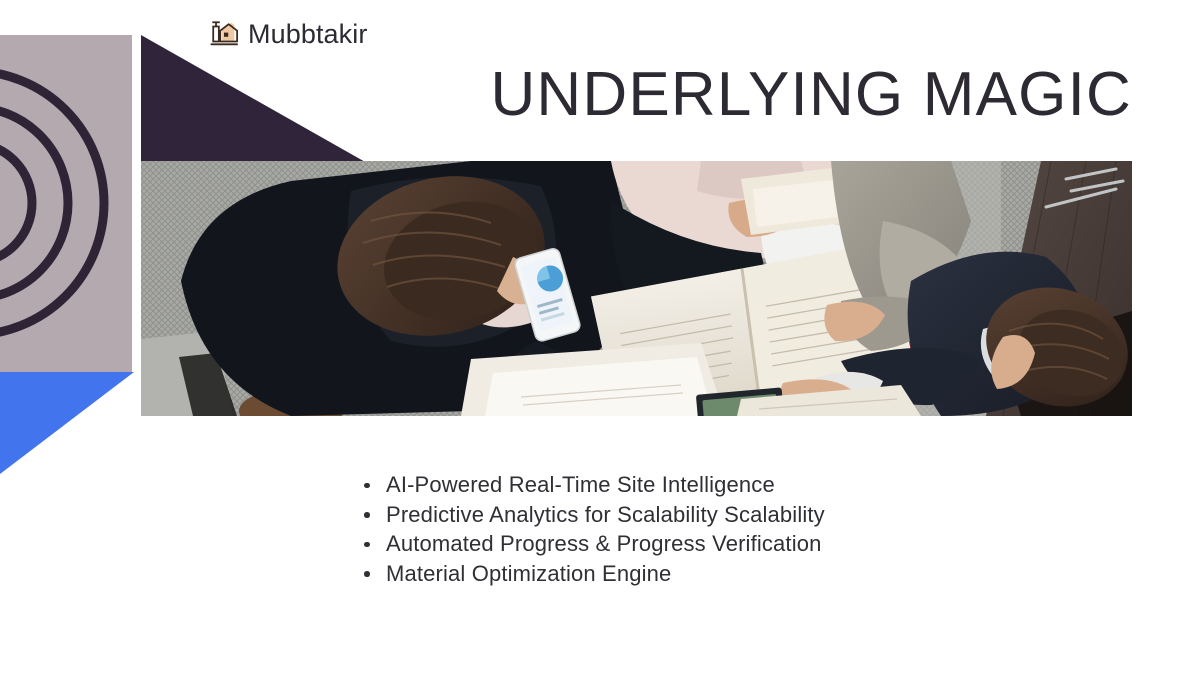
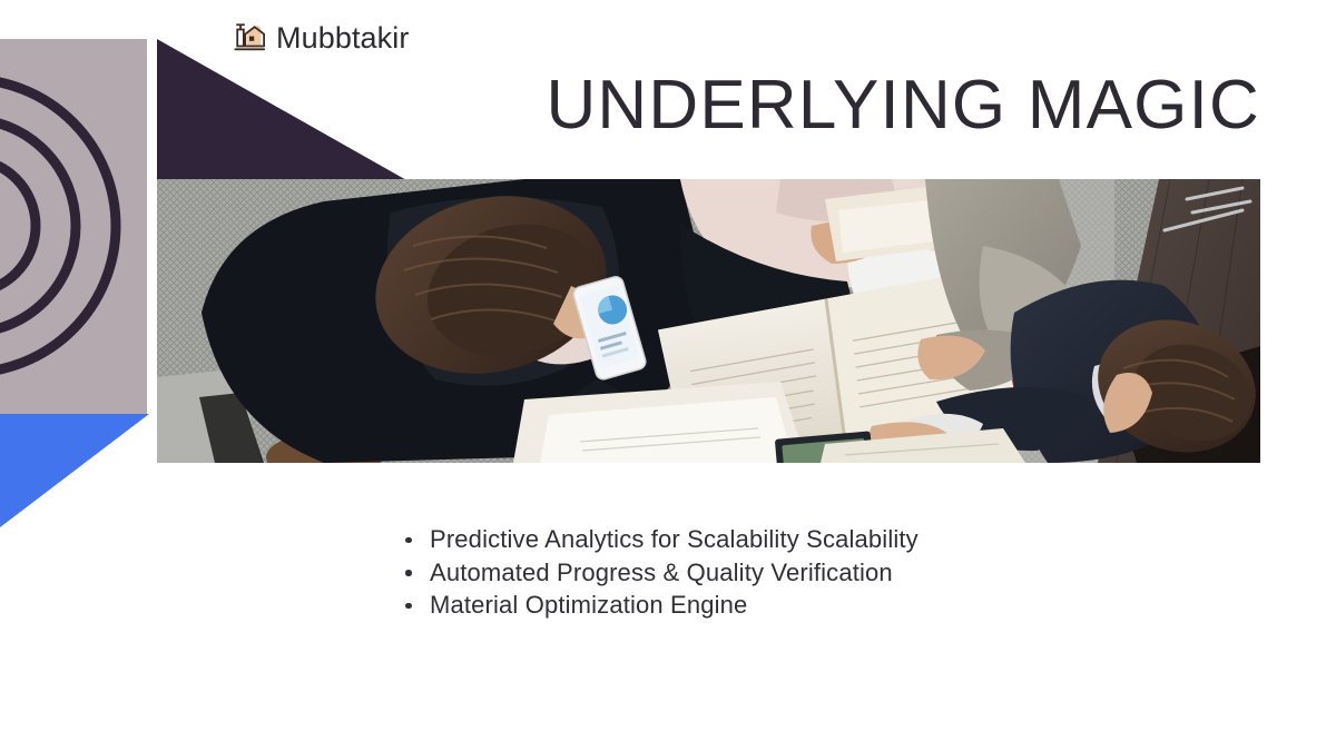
  Mubbtakir
  UNDERLYING MAGIC
- AI-Powered Real-Time Site Intelligence
  Predictive Analytics for Scalability Scalability
- Automated Progress & Progress Verification
+ Automated Progress & Quality Verification
  Material Optimization Engine
